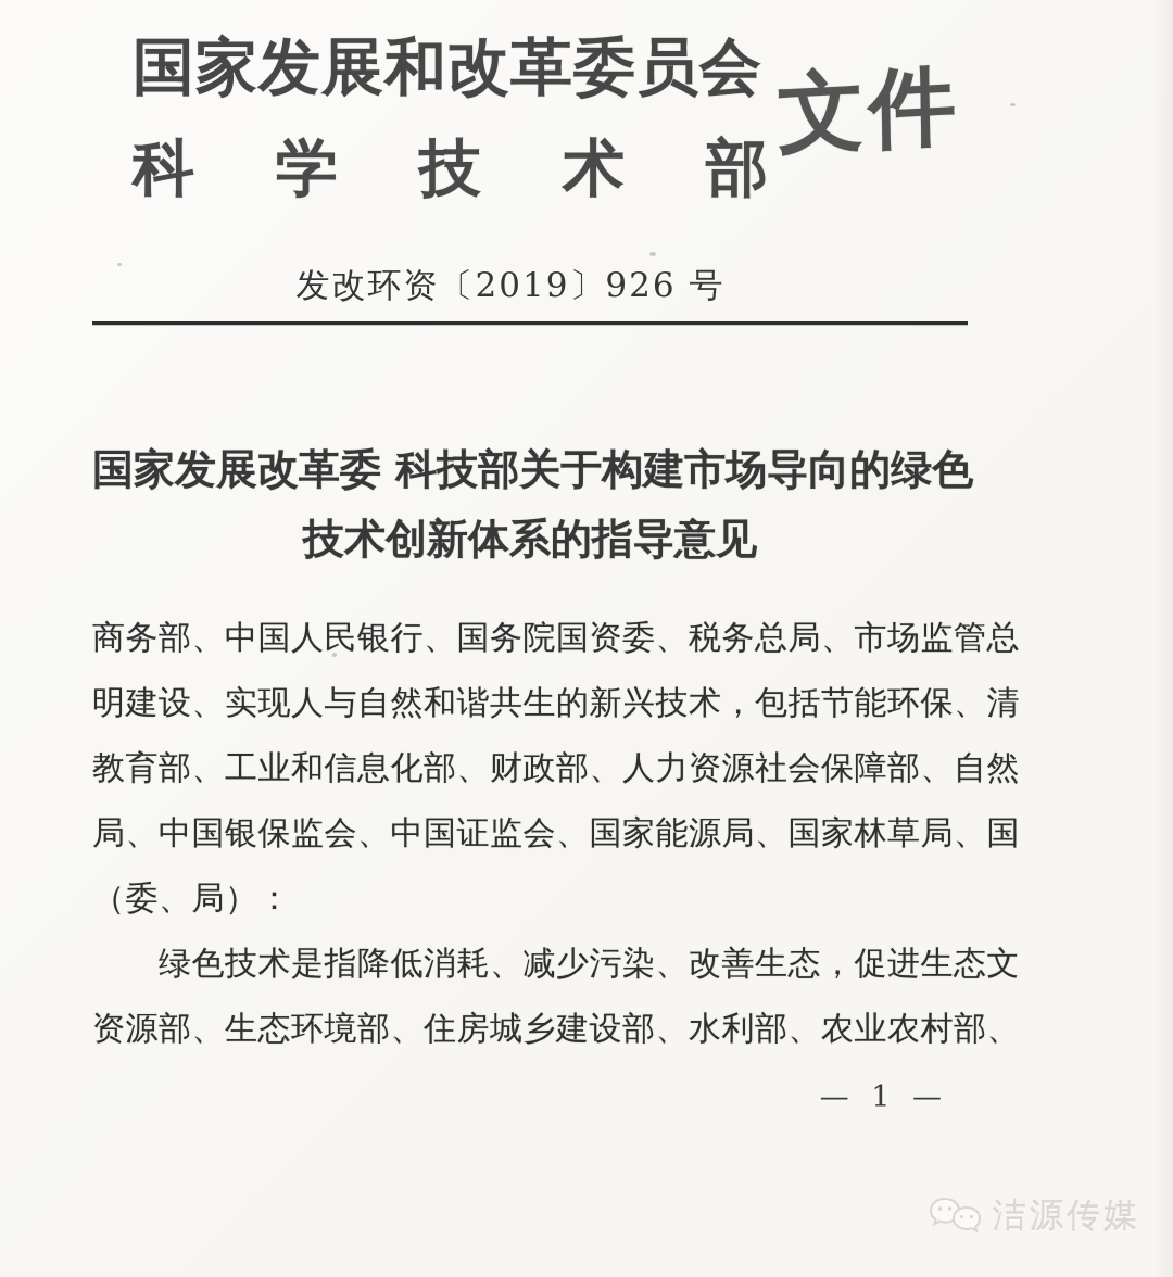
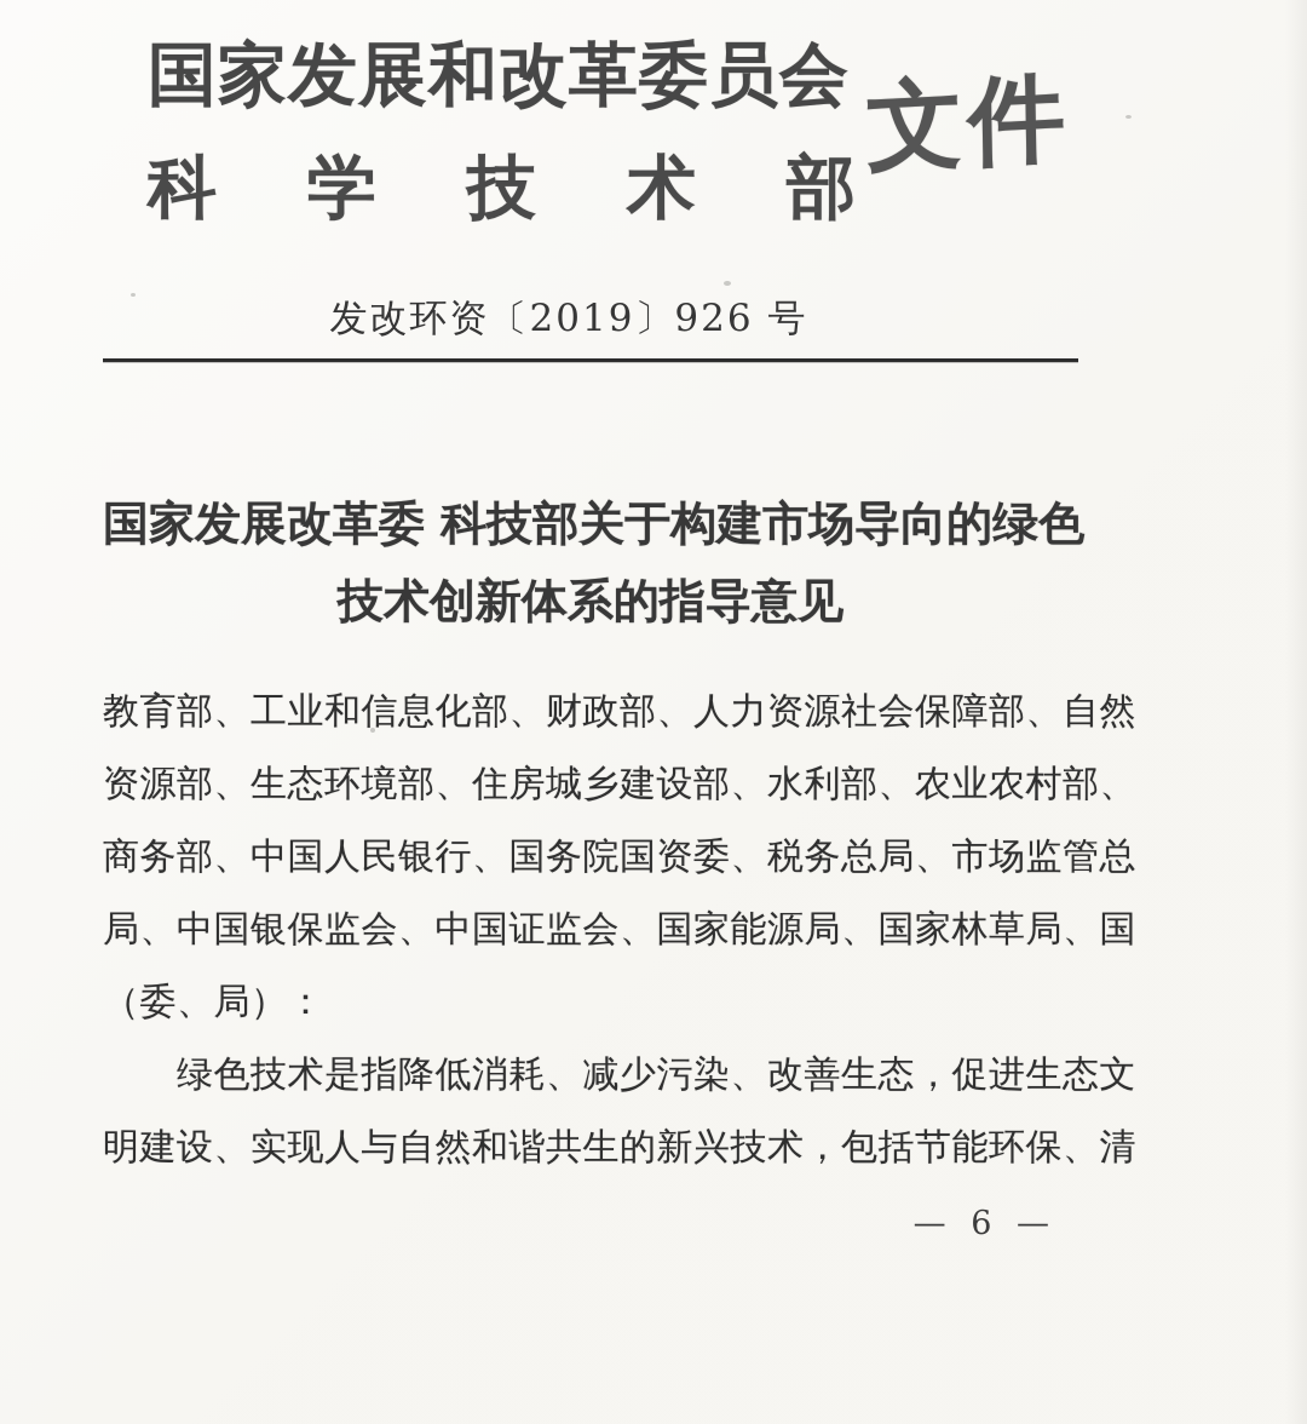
  国家发展和改革委员会
  科 学 技 术 部
  发改环资〔2019〕926 号
  国家发展改革委 科技部关于构建市场导向的绿色
  技术创新体系的指导意见
- 商务部、中国人民银行、国务院国资委、税务总局、市场监管总
+ 教育部、工业和信息化部、财政部、人力资源社会保障部、自然
- 明建设、实现人与自然和谐共生的新兴技术，包括节能环保、清
+ 资源部、生态环境部、住房城乡建设部、水利部、农业农村部、
- 教育部、工业和信息化部、财政部、人力资源社会保障部、自然
+ 商务部、中国人民银行、国务院国资委、税务总局、市场监管总
  局、中国银保监会、中国证监会、国家能源局、国家林草局、国
  （委、局）：
  绿色技术是指降低消耗、减少污染、改善生态，促进生态文
- 资源部、生态环境部、住房城乡建设部、水利部、农业农村部、
+ 明建设、实现人与自然和谐共生的新兴技术，包括节能环保、清
- — 1 —
+ — 6 —
- 洁源传媒
